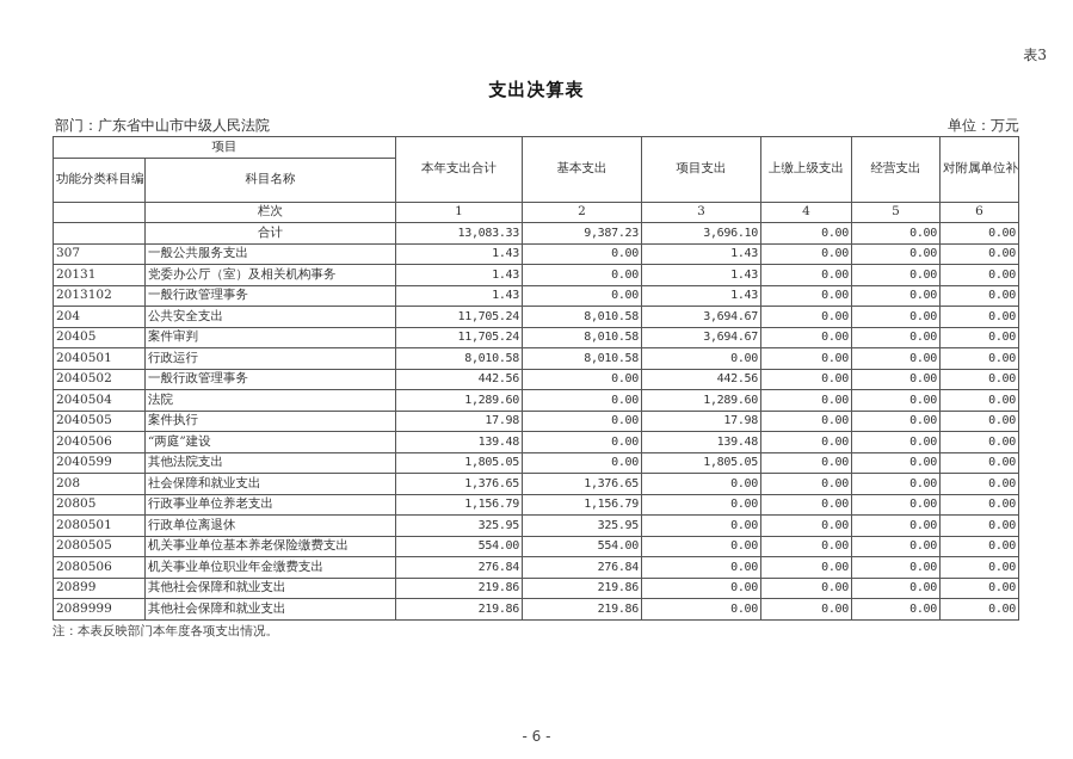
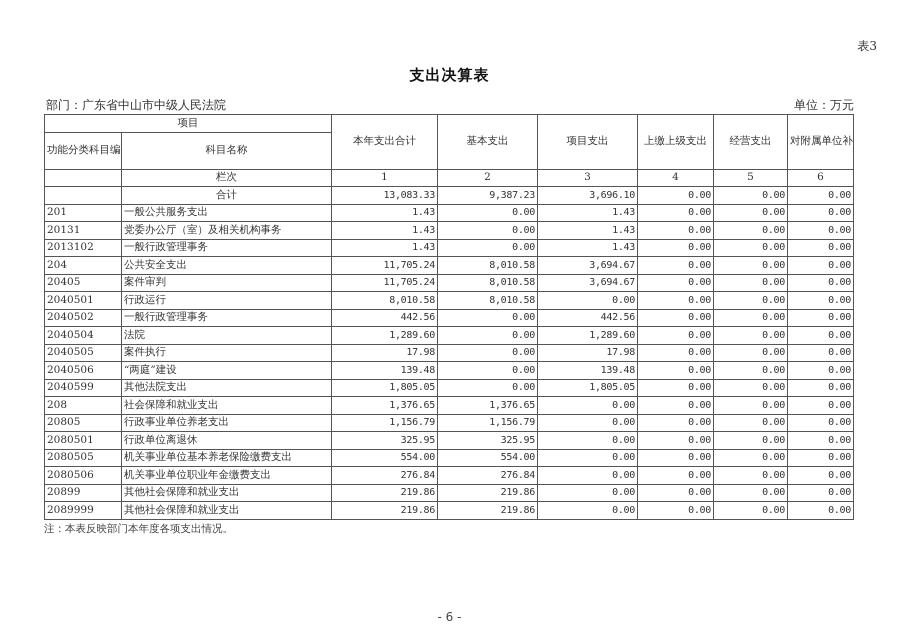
  表3
  支出决算表
  部门：广东省中山市中级人民法院
  单位：万元
  项目	本年支出合计	基本支出	项目支出	上缴上级支出	经营支出	对附属单位补
  功能分类科目编	科目名称
  	栏次	1	2	3	4	5	6
  	合计	13,083.33	9,387.23	3,696.10	0.00	0.00	0.00
- 307	一般公共服务支出	1.43	0.00	1.43	0.00	0.00	0.00
+ 201	一般公共服务支出	1.43	0.00	1.43	0.00	0.00	0.00
  20131	党委办公厅（室）及相关机构事务	1.43	0.00	1.43	0.00	0.00	0.00
  2013102	一般行政管理事务	1.43	0.00	1.43	0.00	0.00	0.00
  204	公共安全支出	11,705.24	8,010.58	3,694.67	0.00	0.00	0.00
  20405	案件审判	11,705.24	8,010.58	3,694.67	0.00	0.00	0.00
  2040501	行政运行	8,010.58	8,010.58	0.00	0.00	0.00	0.00
  2040502	一般行政管理事务	442.56	0.00	442.56	0.00	0.00	0.00
  2040504	法院	1,289.60	0.00	1,289.60	0.00	0.00	0.00
  2040505	案件执行	17.98	0.00	17.98	0.00	0.00	0.00
  2040506	“两庭”建设	139.48	0.00	139.48	0.00	0.00	0.00
  2040599	其他法院支出	1,805.05	0.00	1,805.05	0.00	0.00	0.00
  208	社会保障和就业支出	1,376.65	1,376.65	0.00	0.00	0.00	0.00
  20805	行政事业单位养老支出	1,156.79	1,156.79	0.00	0.00	0.00	0.00
  2080501	行政单位离退休	325.95	325.95	0.00	0.00	0.00	0.00
  2080505	机关事业单位基本养老保险缴费支出	554.00	554.00	0.00	0.00	0.00	0.00
  2080506	机关事业单位职业年金缴费支出	276.84	276.84	0.00	0.00	0.00	0.00
  20899	其他社会保障和就业支出	219.86	219.86	0.00	0.00	0.00	0.00
  2089999	其他社会保障和就业支出	219.86	219.86	0.00	0.00	0.00	0.00
  注：本表反映部门本年度各项支出情况。
  - 6 -
